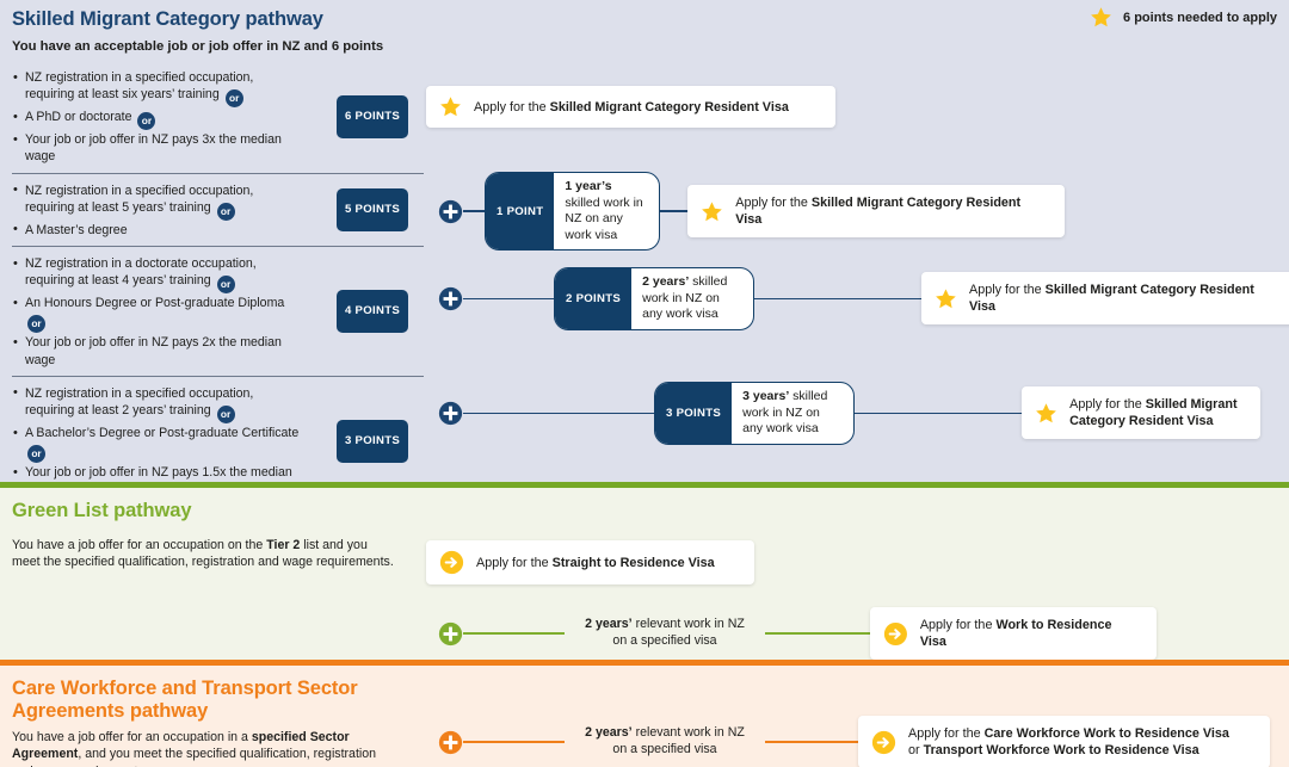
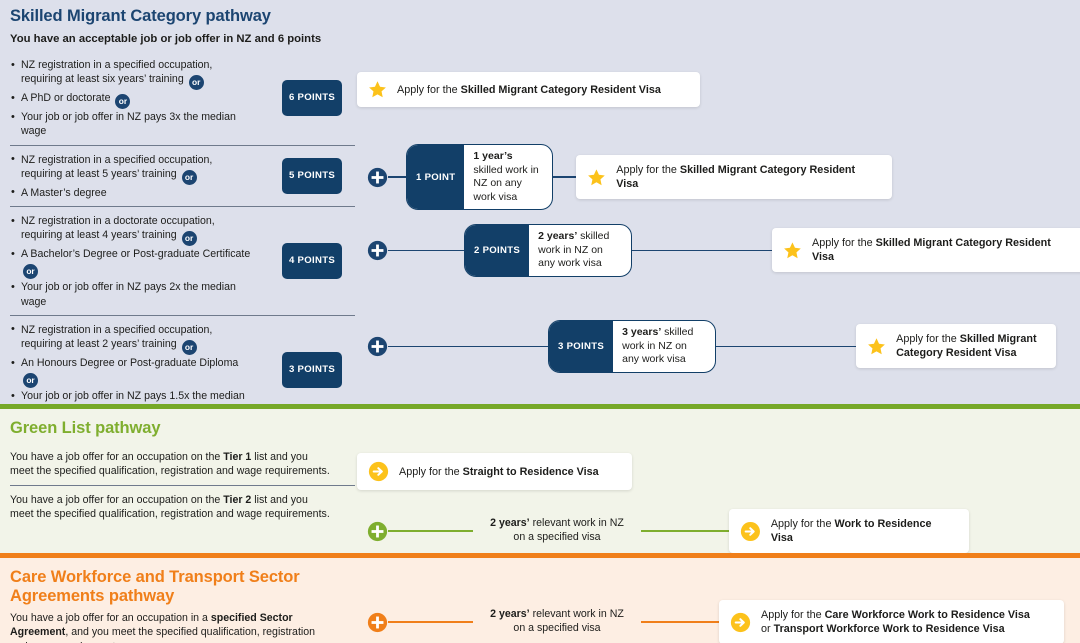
- 6 points needed to apply
  Skilled Migrant Category pathway
  You have an acceptable job or job offer in NZ and 6 points
  NZ registration in a specified occupation, requiring at least six years’ training or
  A PhD or doctorate or
  Your job or job offer in NZ pays 3x the median wage
  6 POINTS
  NZ registration in a specified occupation, requiring at least 5 years’ training or
  A Master’s degree
  5 POINTS
  NZ registration in a doctorate occupation, requiring at least 4 years’ training or
- An Honours Degree or Post-graduate Diploma or
+ A Bachelor’s Degree or Post-graduate Certificate or
  Your job or job offer in NZ pays 2x the median wage
  4 POINTS
  NZ registration in a specified occupation, requiring at least 2 years’ training or
- A Bachelor’s Degree or Post-graduate Certificate or
+ An Honours Degree or Post-graduate Diploma or
  Your job or job offer in NZ pays 1.5x the median
  3 POINTS
  Apply for the Skilled Migrant Category Resident Visa
  1 POINT
  1 year’s skilled work in NZ on any work visa
  Apply for the Skilled Migrant Category Resident Visa
  2 POINTS
  2 years’ skilled work in NZ on any work visa
  Apply for the Skilled Migrant Category Resident Visa
  3 POINTS
  3 years’ skilled work in NZ on any work visa
  Apply for the Skilled Migrant
  Category Resident Visa
  Green List pathway
+ You have a job offer for an occupation on the Tier 1 list and you meet the specified qualification, registration and wage requirements.
  You have a job offer for an occupation on the Tier 2 list and you meet the specified qualification, registration and wage requirements.
  Apply for the Straight to Residence Visa
  2 years’ relevant work in NZ
  on a specified visa
  Apply for the Work to Residence Visa
  Care Workforce and Transport Sector Agreements pathway
  You have a job offer for an occupation in a specified Sector Agreement, and you meet the specified qualification, registration
  2 years’ relevant work in NZ
  on a specified visa
  Apply for the Care Workforce Work to Residence Visa
  or Transport Workforce Work to Residence Visa
